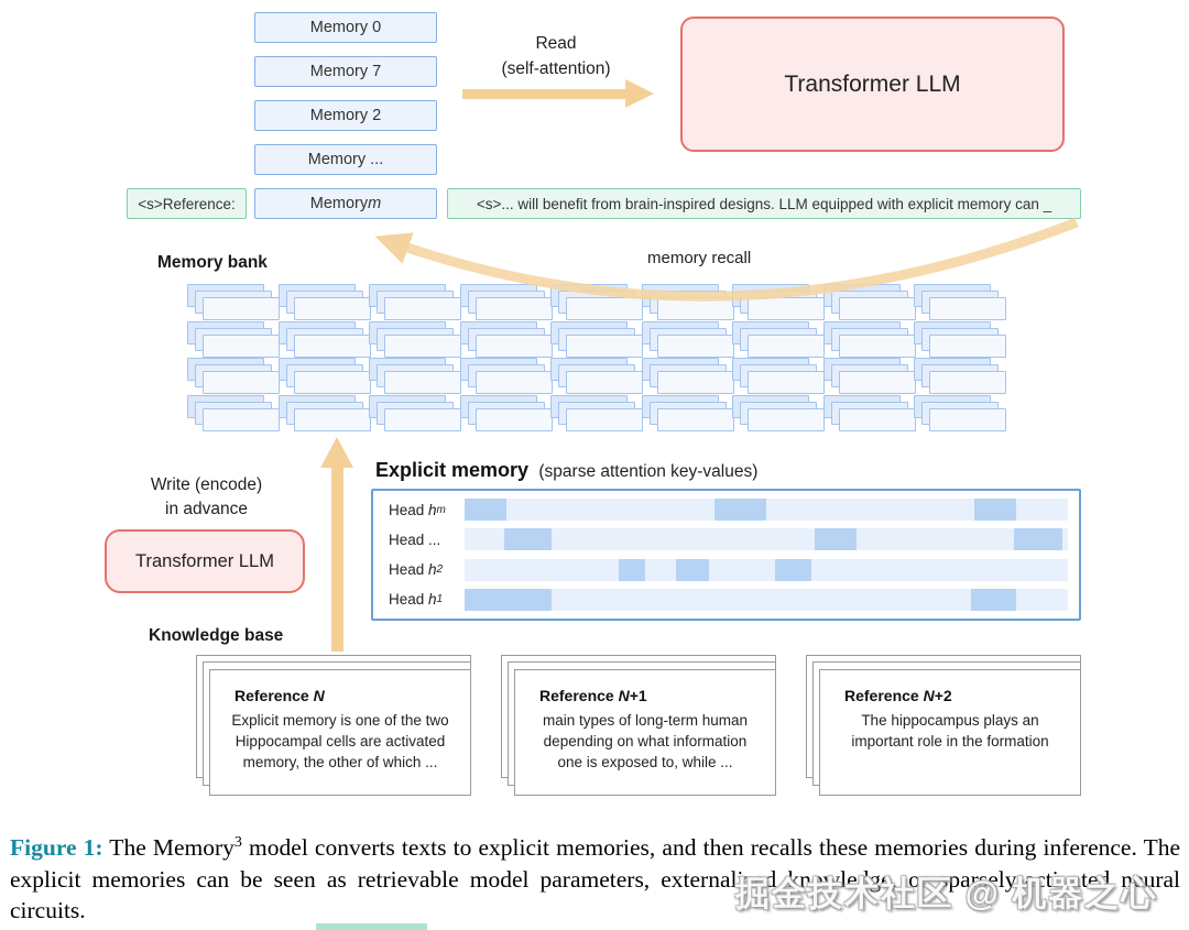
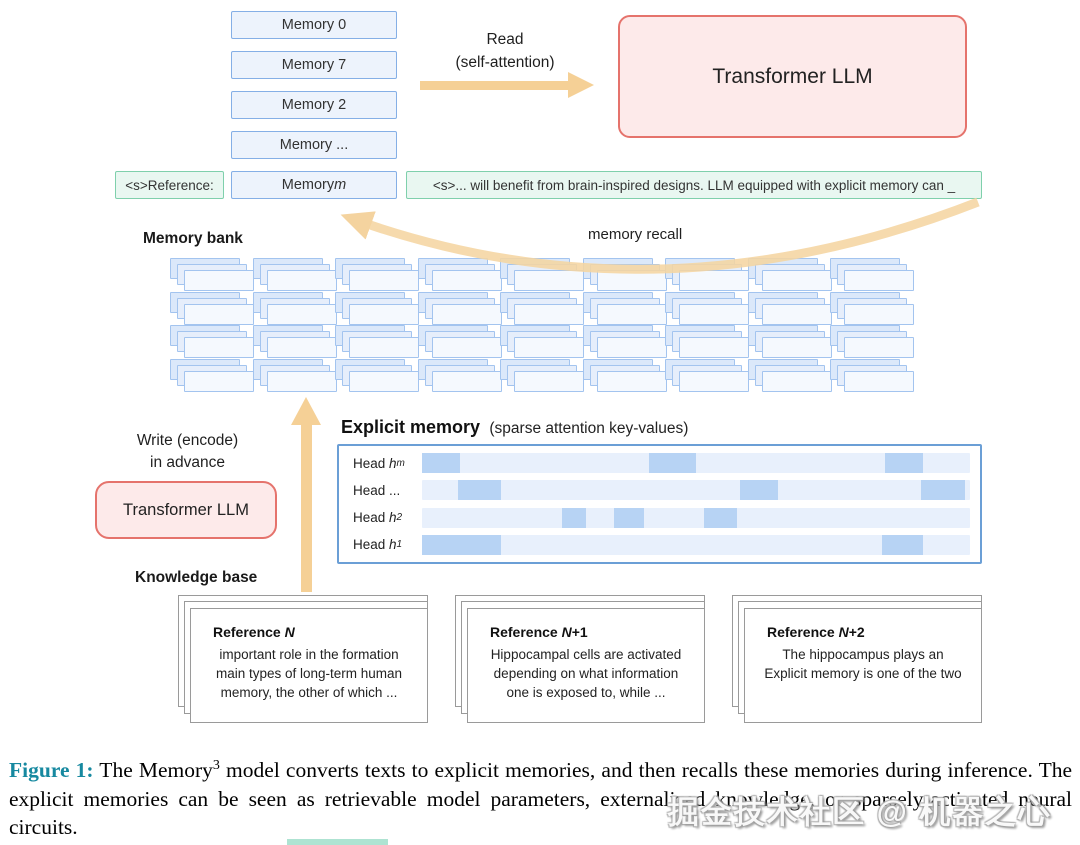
  Memory 0
  Memory 7
  Memory 2
  Memory ...
  Memory
  m
  <s>Reference:
  <s>... will benefit from brain-inspired designs. LLM equipped with explicit memory can _
  Read
  (self-attention)
  Transformer LLM
  Memory bank
  memory recall
  Write (encode)
  in advance
  Transformer LLM
  Knowledge base
  Explicit memory (sparse attention key-values)
  Head
  h
  m
  Head ...
  Head
  h
  2
  Head
  h
  1
  Reference N
- Explicit memory is one of the two
+ important role in the formation
- Hippocampal cells are activated
+ main types of long-term human
  memory, the other of which ...
  Reference N+1
- main types of long-term human
+ Hippocampal cells are activated
  depending on what information
  one is exposed to, while ...
  Reference N+2
  The hippocampus plays an
- important role in the formation
+ Explicit memory is one of the two
  Figure 1: The Memory3 model converts texts to explicit memories, and then recalls these memories during inference. The explicit memories can be seen as retrievable model parameters, externalized knowledge, or sparsely-activated neural circuits.
  掘金技术社区 @ 机器之心
